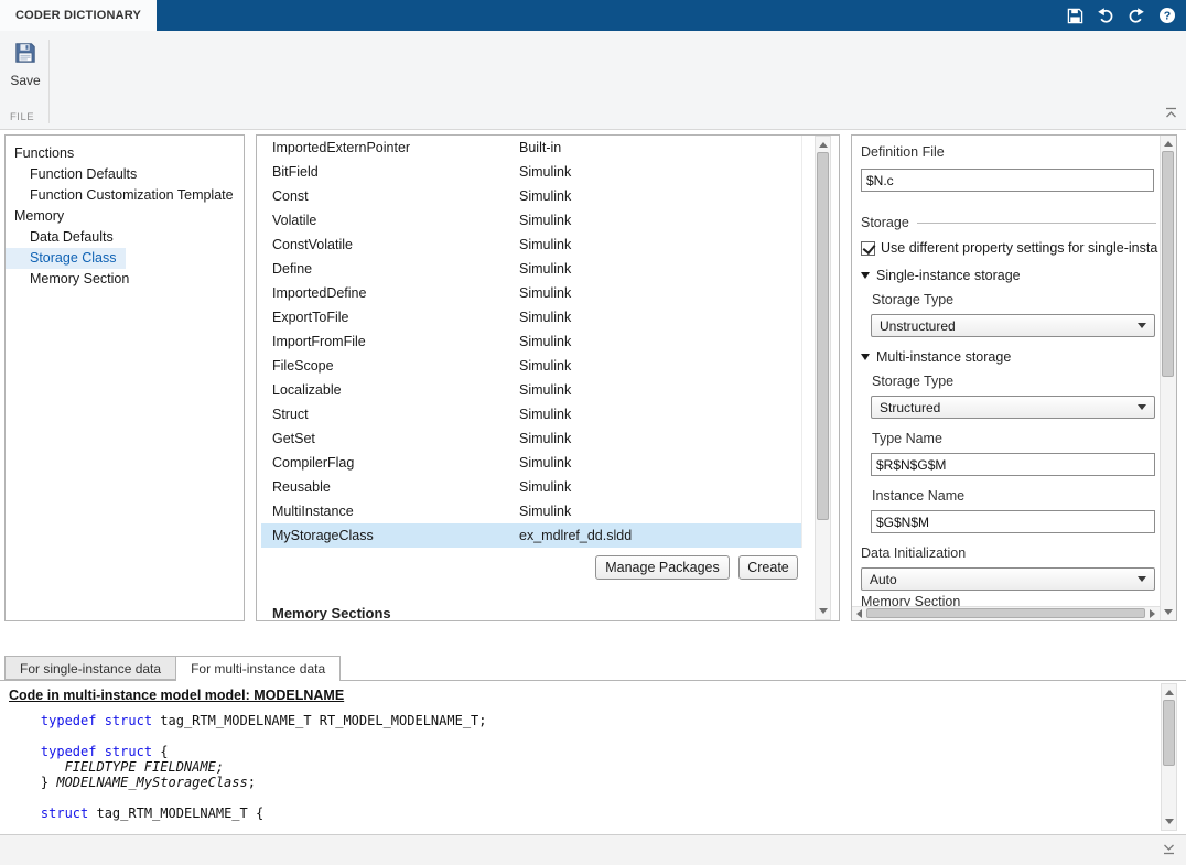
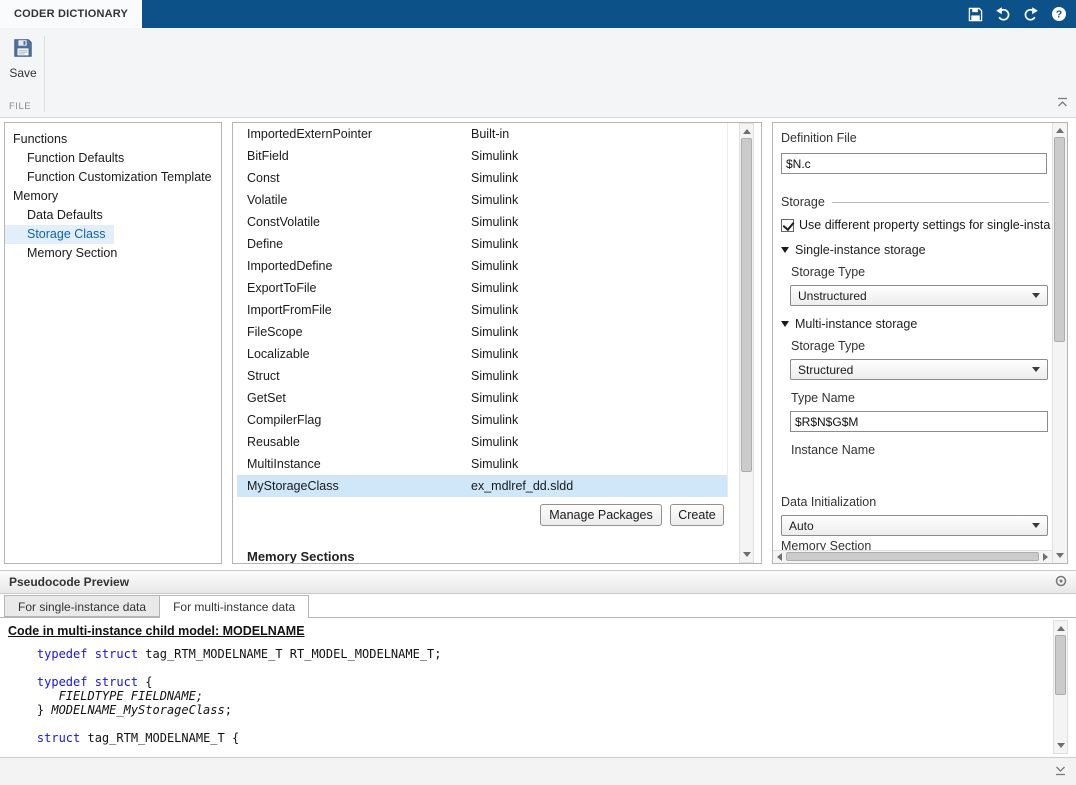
  CODER DICTIONARY
  ?
  Save
  FILE
  Functions
  Function Defaults
  Function Customization Template
  Memory
  Data Defaults
  Storage Class
  Memory Section
  ImportedExternPointer
  Built-in
  BitField
  Simulink
  Const
  Simulink
  Volatile
  Simulink
  ConstVolatile
  Simulink
  Define
  Simulink
  ImportedDefine
  Simulink
  ExportToFile
  Simulink
  ImportFromFile
  Simulink
  FileScope
  Simulink
  Localizable
  Simulink
  Struct
  Simulink
  GetSet
  Simulink
  CompilerFlag
  Simulink
  Reusable
  Simulink
  MultiInstance
  Simulink
  MyStorageClass
  ex_mdlref_dd.sldd
  Manage Packages
  Create
  Memory Sections
  Definition File
  $N.c
  Storage
  Use different property settings for single-insta
  Single-instance storage
  Storage Type
  Unstructured
  Multi-instance storage
  Storage Type
  Structured
  Type Name
  $R$N$G$M
  Instance Name
- $G$N$M
  Data Initialization
  Auto
  Memory Section
+ Pseudocode Preview
  For single-instance data
  For multi-instance data
- Code in multi-instance model model: MODELNAME
+ Code in multi-instance child model: MODELNAME
  typedef struct tag_RTM_MODELNAME_T RT_MODEL_MODELNAME_T;
  typedef struct {
  FIELDTYPE FIELDNAME;
  } MODELNAME_MyStorageClass;
  struct tag_RTM_MODELNAME_T {
